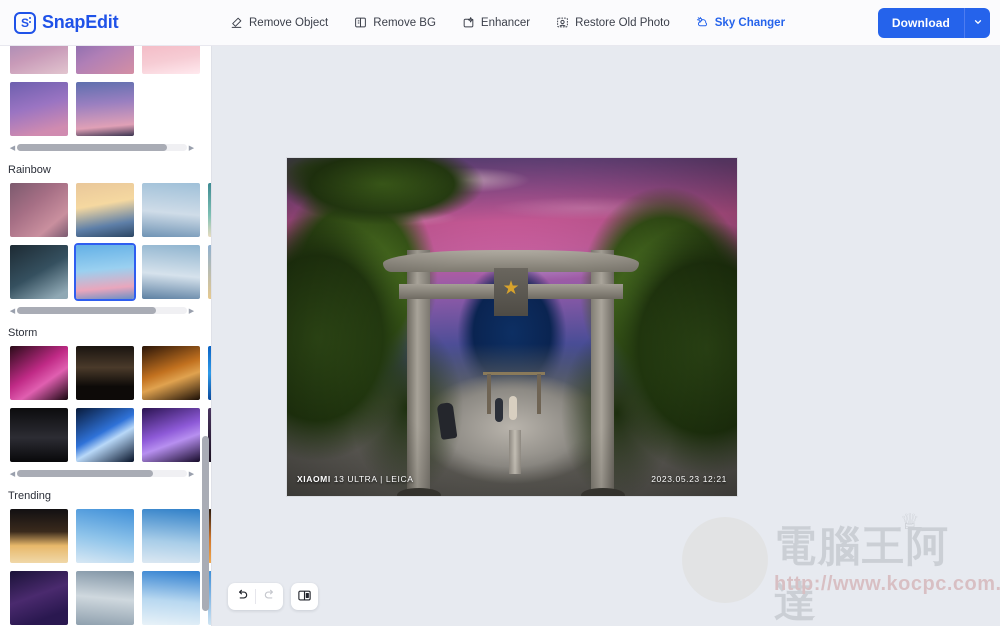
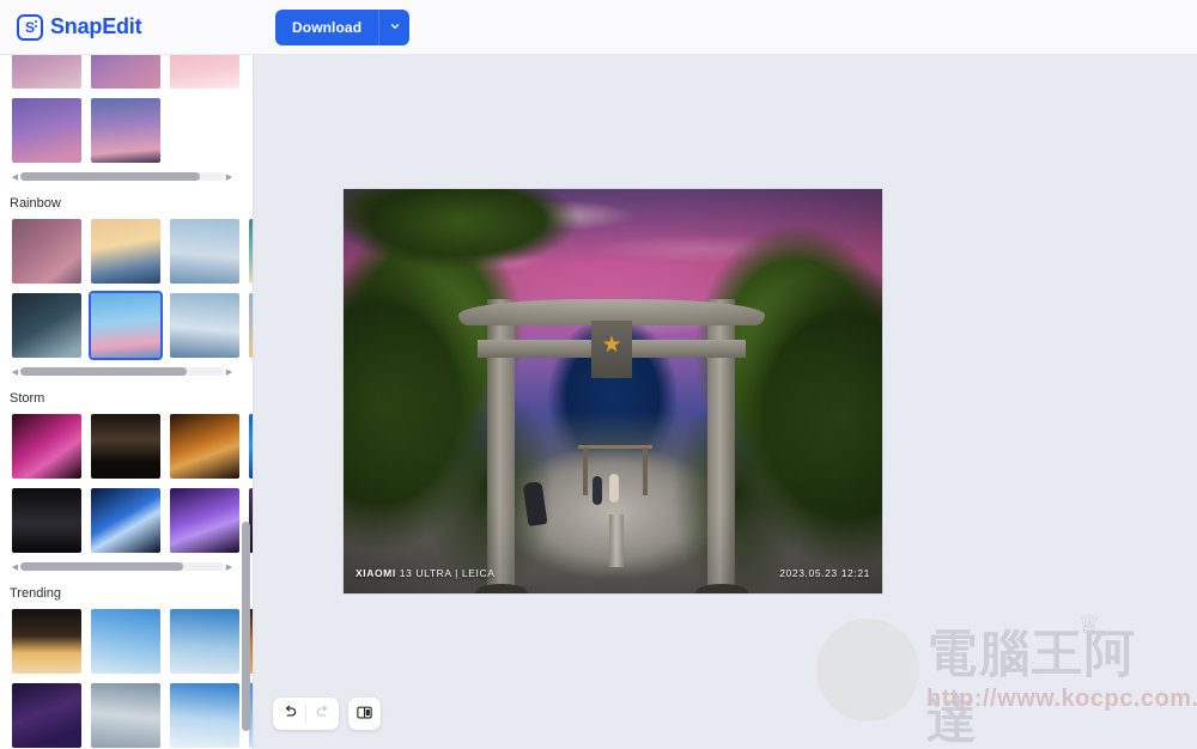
  S
  SnapEdit
- Remove Object
- Remove BG
- Enhancer
- Restore Old Photo
- Sky Changer
  Download
  Rainbow
  Storm
  Trending
  XIAOMI 13 ULTRA | LEICA
  2023.05.23 12:21
  ♕
  電腦王阿達
  http://www.kocpc.com.
